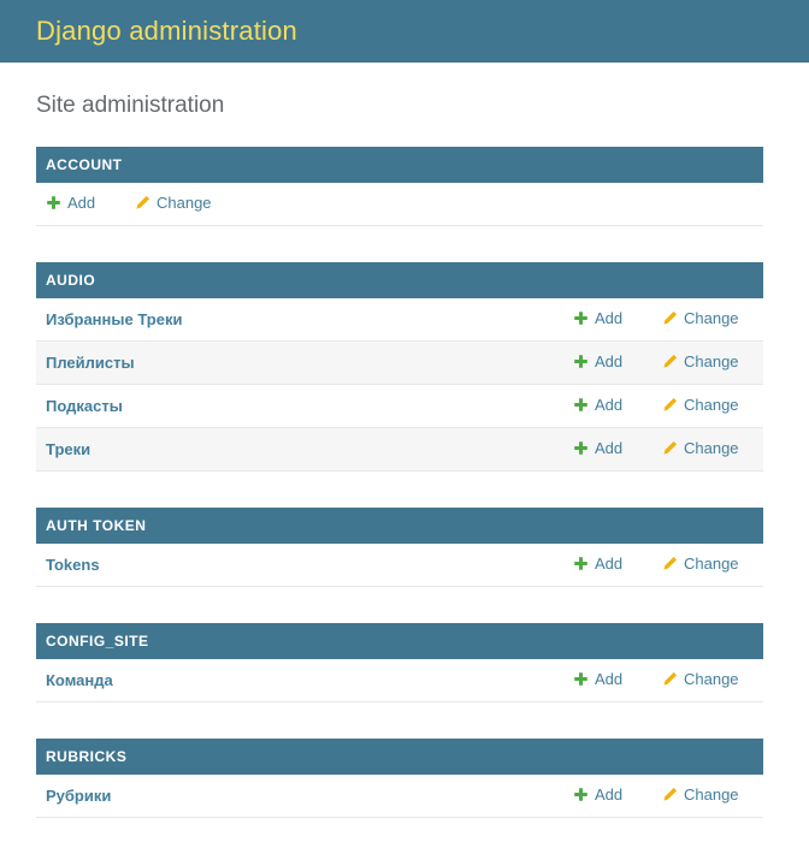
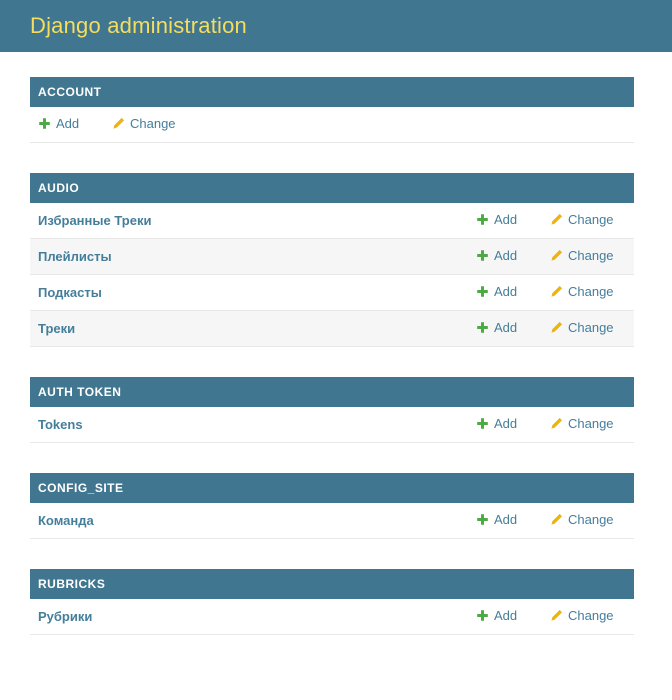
  Django administration
- Site administration
  ACCOUNT
  Add
  Change
  AUDIO
  Избранные Треки
  Add
  Change
  Плейлисты
  Add
  Change
  Подкасты
  Add
  Change
  Треки
  Add
  Change
  AUTH TOKEN
  Tokens
  Add
  Change
  CONFIG_SITE
  Команда
  Add
  Change
  RUBRICKS
  Рубрики
  Add
  Change
